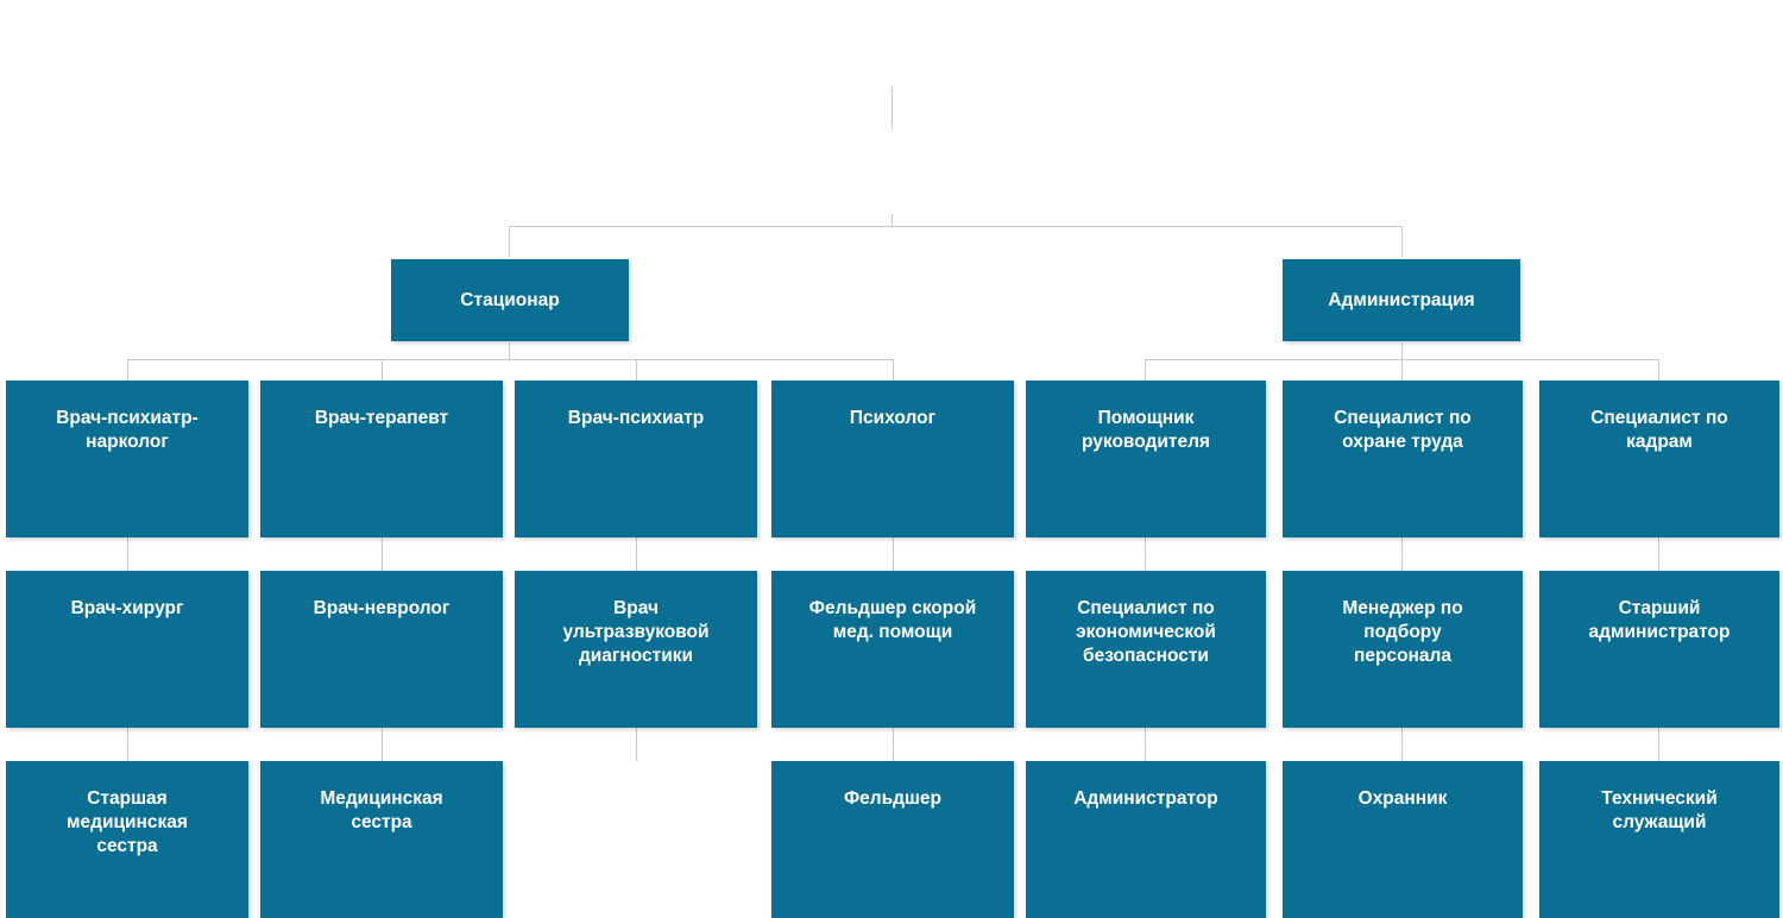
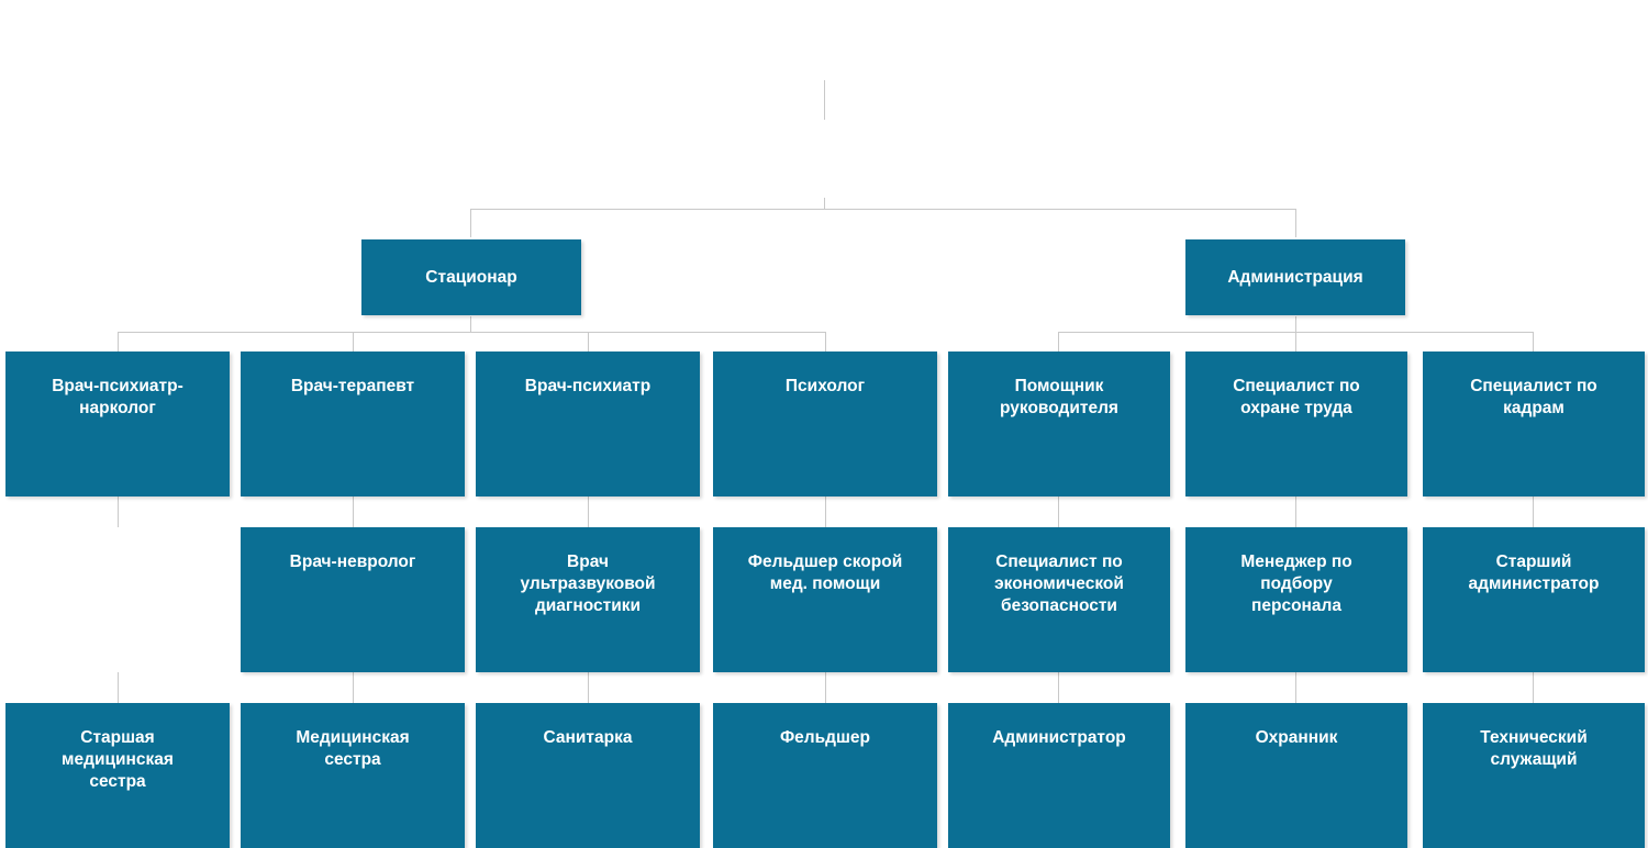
  Стационар
  Администрация
  Врач-психиатр-
  нарколог
  Врач-терапевт
  Врач-психиатр
  Психолог
  Помощник
  руководителя
  Специалист по
  охране труда
  Специалист по
  кадрам
- Врач-хирург
  Врач-невролог
  Врач
  ультразвуковой
  диагностики
  Фельдшер скорой
  мед. помощи
  Специалист по
  экономической
  безопасности
  Менеджер по
  подбору
  персонала
  Старший
  администратор
  Старшая
  медицинская
  сестра
  Медицинская
  сестра
+ Санитарка
  Фельдшер
  Администратор
  Охранник
  Технический
  служащий
